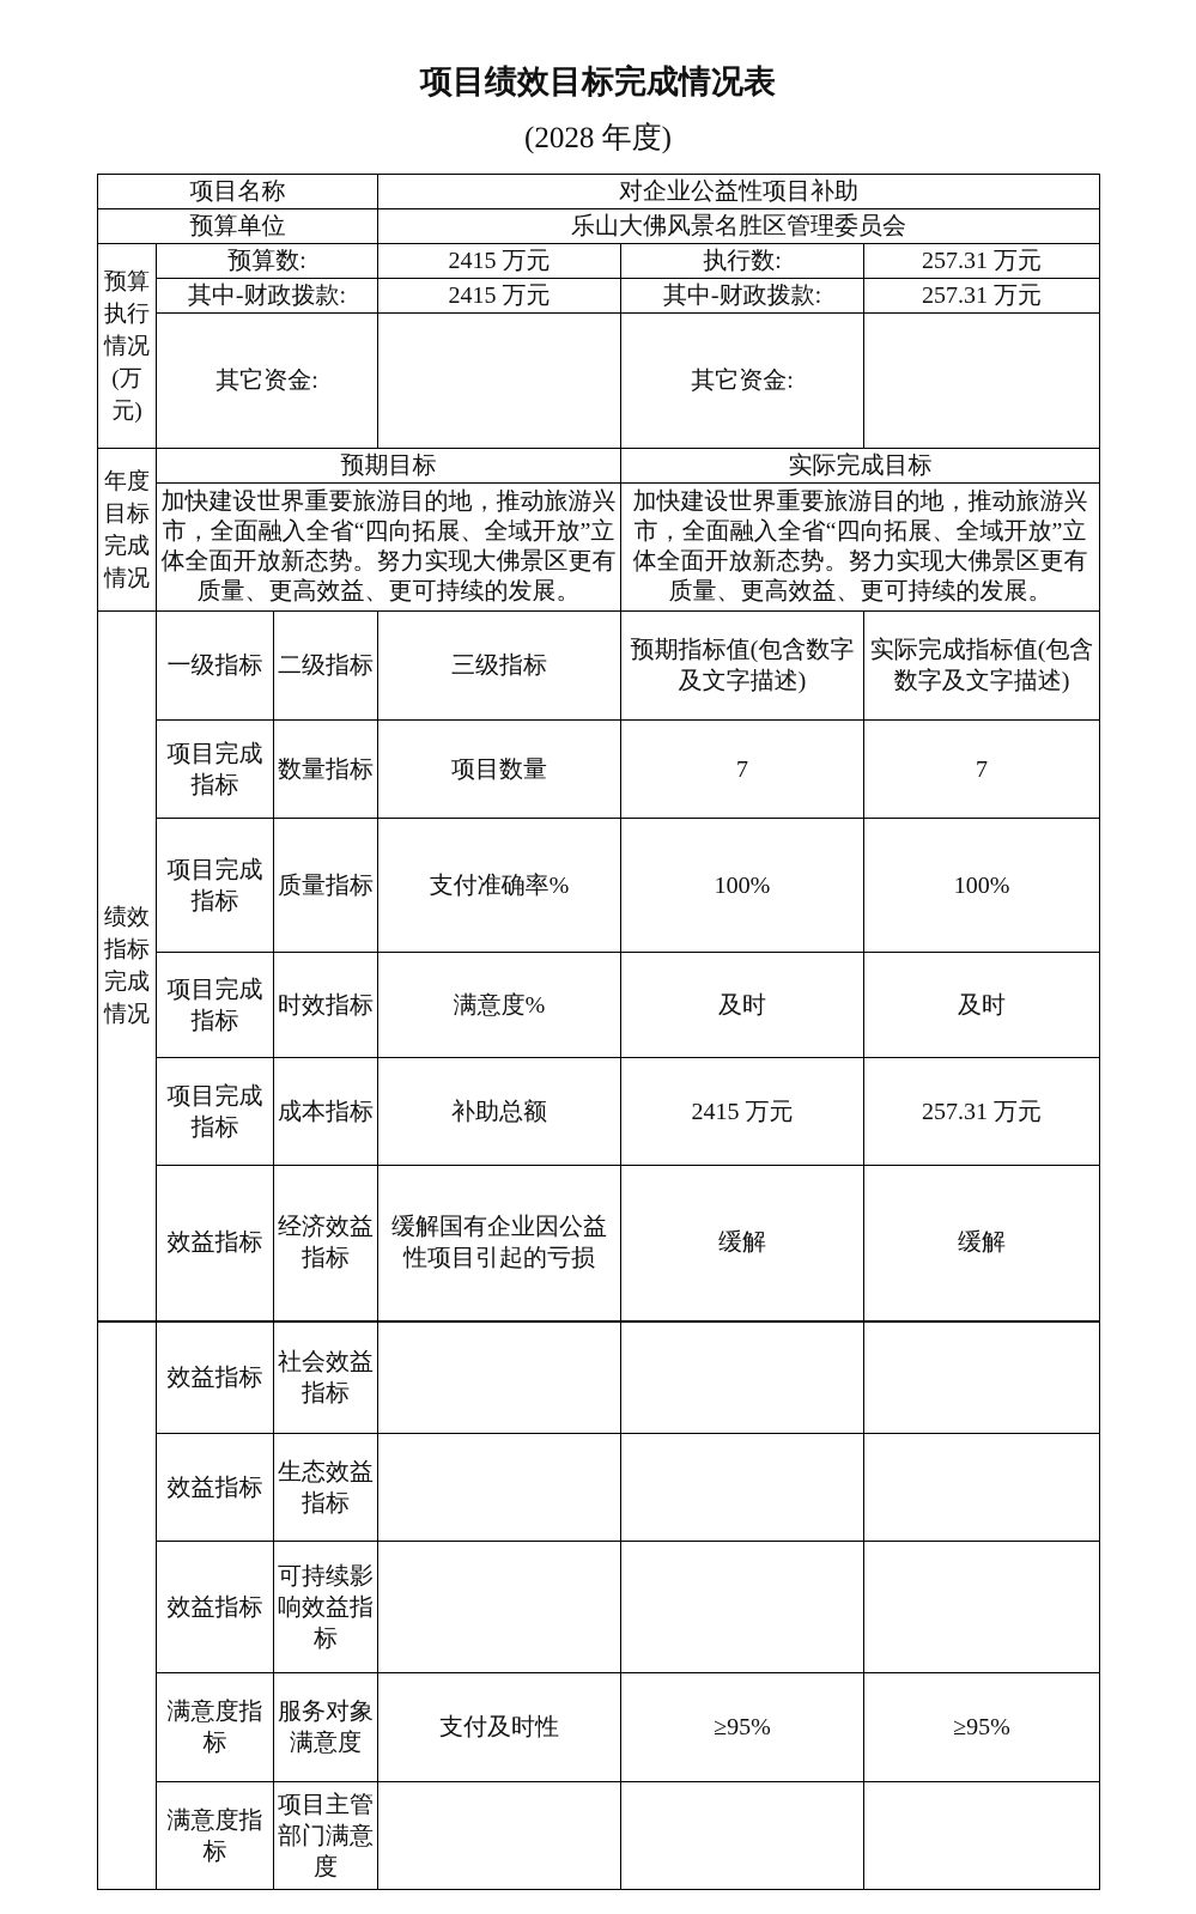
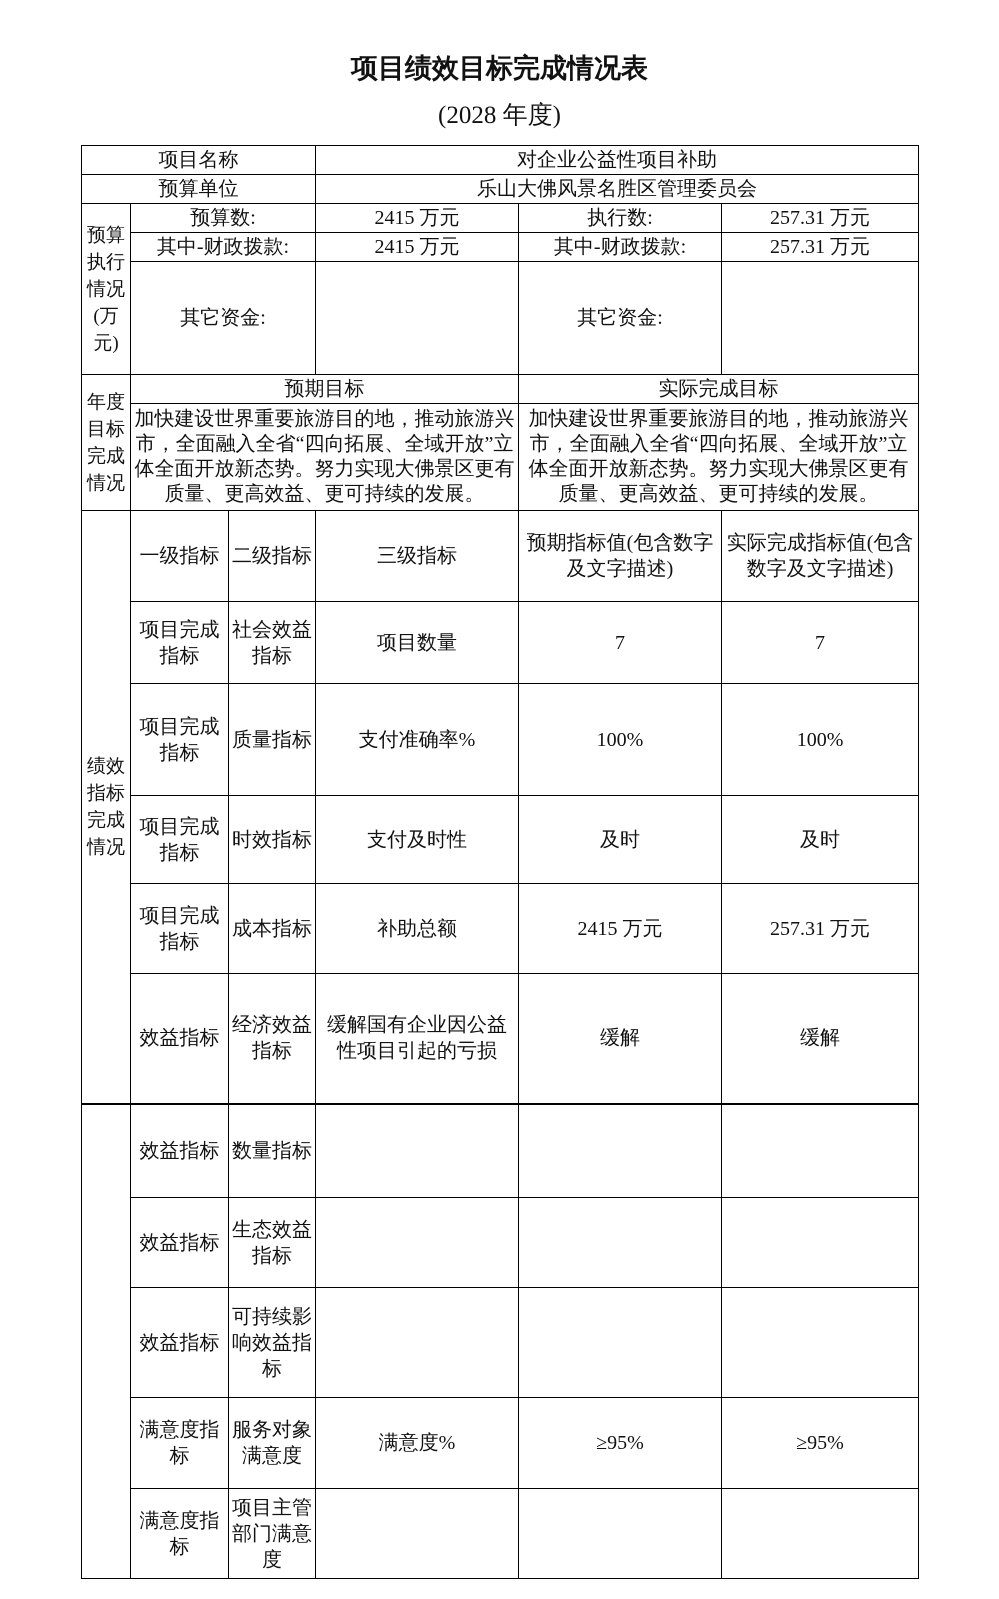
  项目绩效目标完成情况表
  (2028 年度)
  项目名称	对企业公益性项目补助
  预算单位	乐山大佛风景名胜区管理委员会
  预算执行情况(万元)	预算数:	2415 万元	执行数:	257.31 万元
  其中-财政拨款:	2415 万元	其中-财政拨款:	257.31 万元
  其它资金:		其它资金:
  年度目标完成情况	预期目标	实际完成目标
  加快建设世界重要旅游目的地，推动旅游兴市，全面融入全省“四向拓展、全域开放”立体全面开放新态势。努力实现大佛景区更有质量、更高效益、更可持续的发展。	加快建设世界重要旅游目的地，推动旅游兴市，全面融入全省“四向拓展、全域开放”立体全面开放新态势。努力实现大佛景区更有质量、更高效益、更可持续的发展。
  绩效指标完成情况	一级指标	二级指标	三级指标	预期指标值(包含数字及文字描述)	实际完成指标值(包含数字及文字描述)
- 项目完成指标	数量指标	项目数量	7	7
+ 项目完成指标	社会效益指标	项目数量	7	7
  项目完成指标	质量指标	支付准确率%	100%	100%
- 项目完成指标	时效指标	满意度%	及时	及时
+ 项目完成指标	时效指标	支付及时性	及时	及时
  项目完成指标	成本指标	补助总额	2415 万元	257.31 万元
  效益指标	经济效益指标	缓解国有企业因公益性项目引起的亏损	缓解	缓解
- 	效益指标	社会效益指标
+ 	效益指标	数量指标
  效益指标	生态效益指标
  效益指标	可持续影响效益指标
- 满意度指标	服务对象满意度	支付及时性	≥95%	≥95%
+ 满意度指标	服务对象满意度	满意度%	≥95%	≥95%
  满意度指标	项目主管部门满意度
